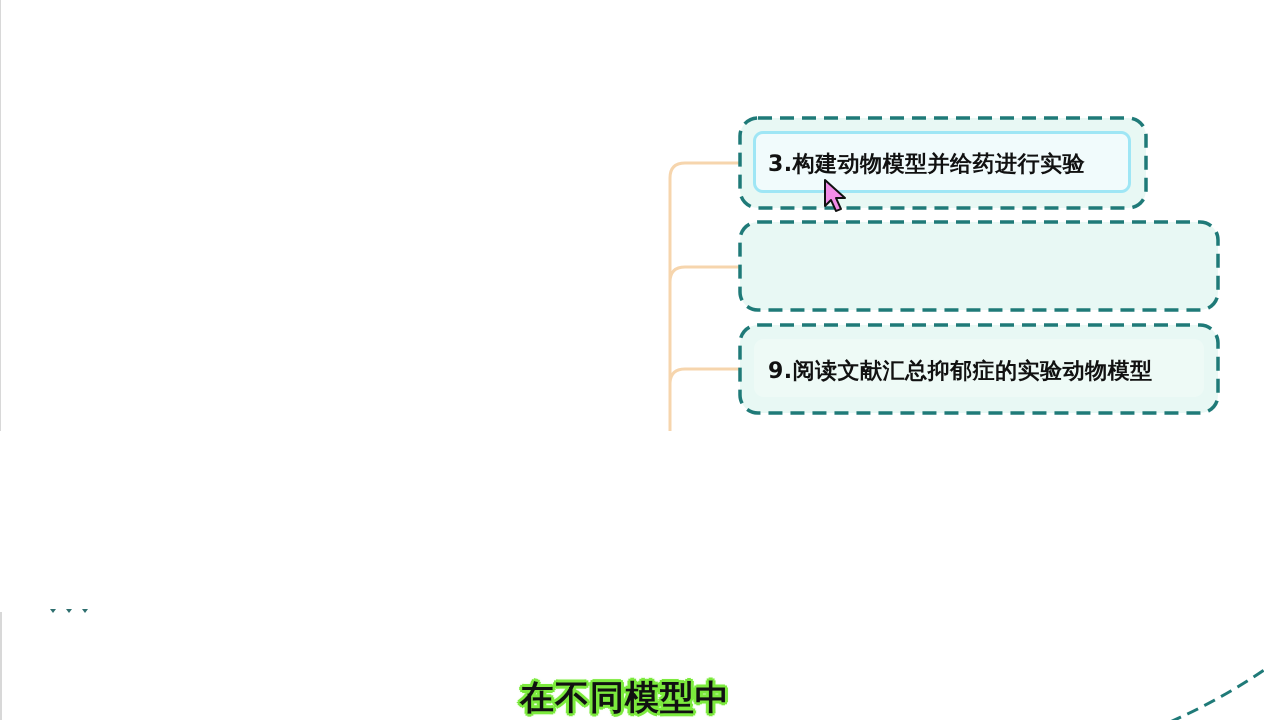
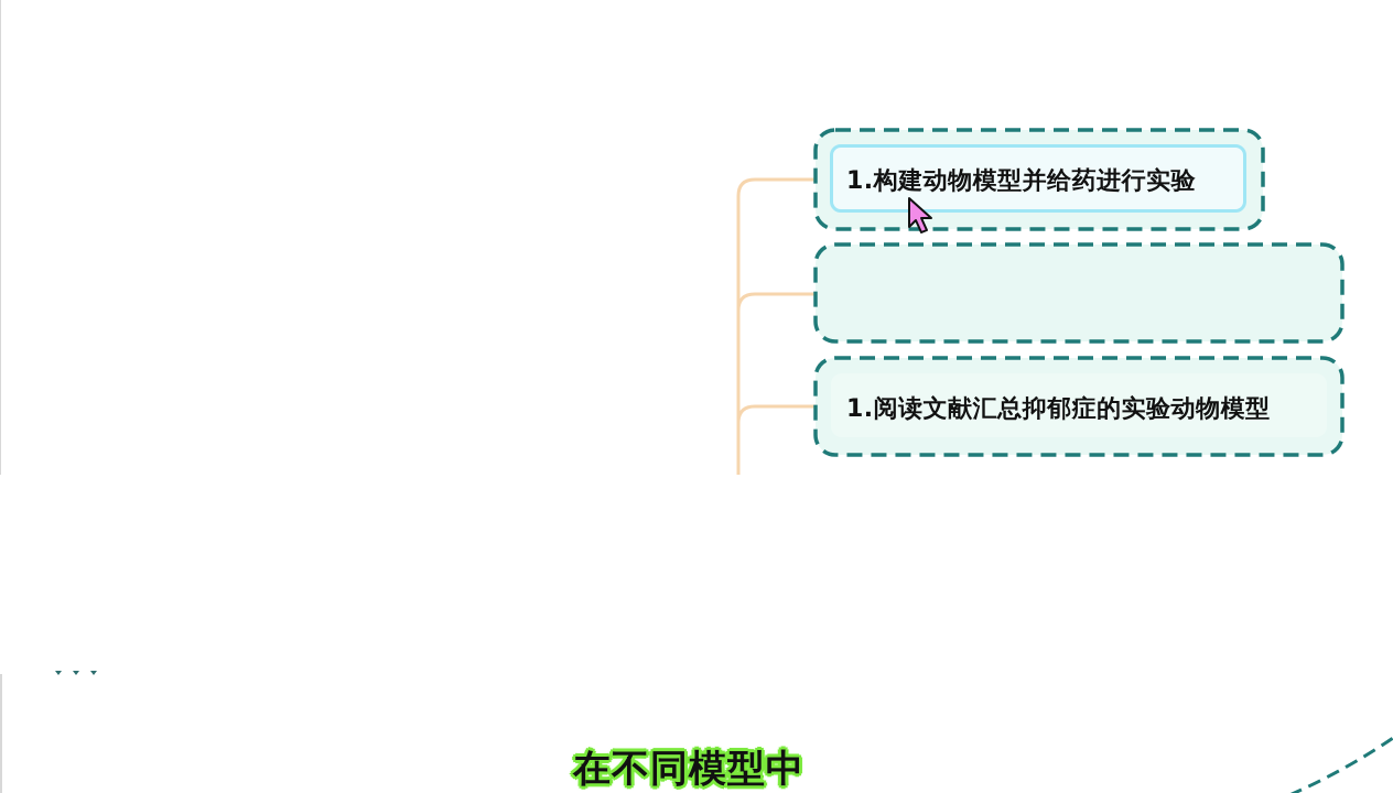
- 3.构建动物模型并给药进行实验
+ 1.构建动物模型并给药进行实验
- 9.阅读文献汇总抑郁症的实验动物模型
+ 1.阅读文献汇总抑郁症的实验动物模型
  在不同模型中
